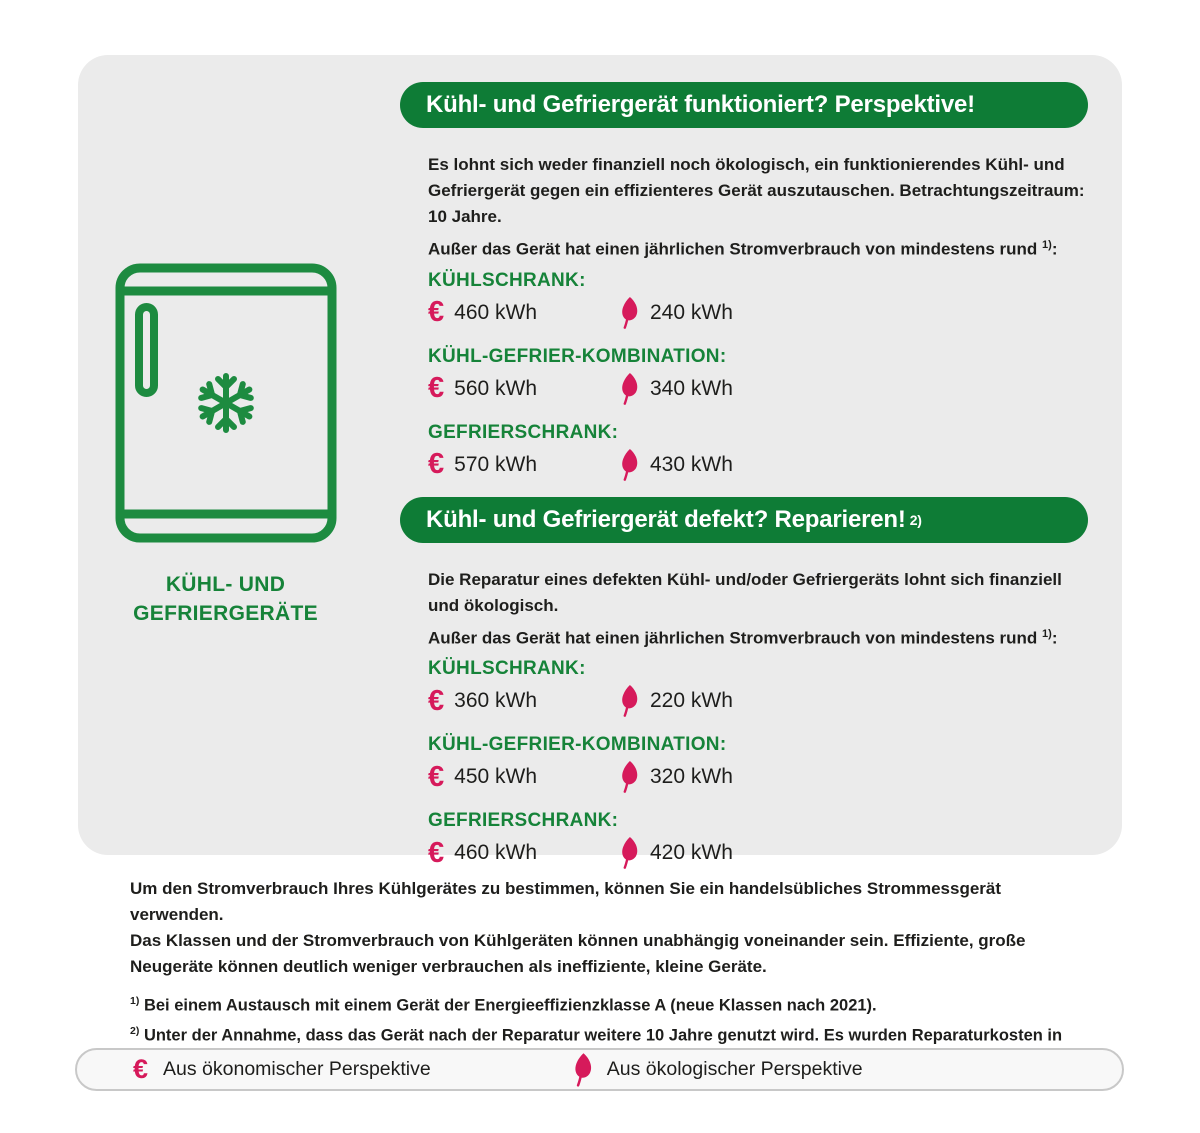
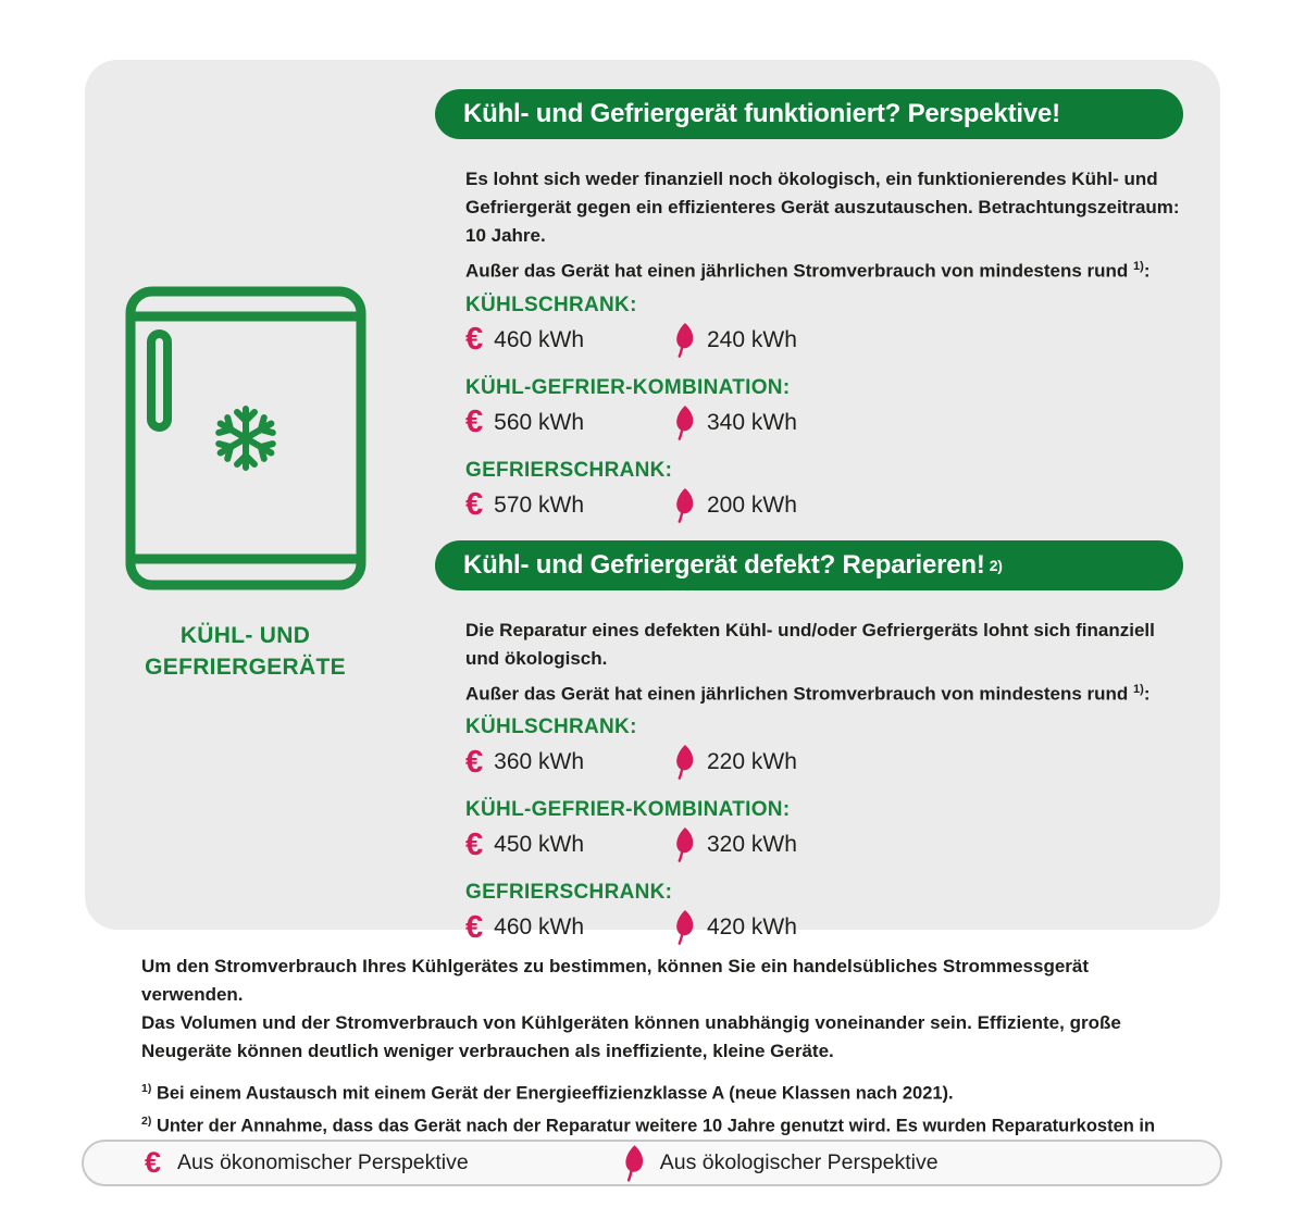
  KÜHL- UND GEFRIERGERÄTE
  Kühl- und Gefriergerät funktioniert? Perspektive!
  Es lohnt sich weder finanziell noch ökologisch, ein funktionierendes Kühl- und Gefriergerät gegen ein effizienteres Gerät auszutauschen. Betrachtungszeitraum: 10 Jahre.
  Außer das Gerät hat einen jährlichen Stromverbrauch von mindestens rund 1):
  KÜHLSCHRANK:
  €
  460 kWh
  240 kWh
  KÜHL-GEFRIER-KOMBINATION:
  €
  560 kWh
  340 kWh
  GEFRIERSCHRANK:
  €
  570 kWh
- 430 kWh
+ 200 kWh
  Kühl- und Gefriergerät defekt? Reparieren!
  2)
  Die Reparatur eines defekten Kühl- und/oder Gefriergeräts lohnt sich finanziell und ökologisch.
  Außer das Gerät hat einen jährlichen Stromverbrauch von mindestens rund 1):
  KÜHLSCHRANK:
  €
  360 kWh
  220 kWh
  KÜHL-GEFRIER-KOMBINATION:
  €
  450 kWh
  320 kWh
  GEFRIERSCHRANK:
  €
  460 kWh
  420 kWh
  Um den Stromverbrauch Ihres Kühlgerätes zu bestimmen, können Sie ein handelsübliches Strommessgerät verwenden.
- Das Klassen und der Stromverbrauch von Kühlgeräten können unabhängig voneinander sein. Effiziente, große Neugeräte können deutlich weniger verbrauchen als ineffiziente, kleine Geräte.
+ Das Volumen und der Stromverbrauch von Kühlgeräten können unabhängig voneinander sein. Effiziente, große Neugeräte können deutlich weniger verbrauchen als ineffiziente, kleine Geräte.
  1) Bei einem Austausch mit einem Gerät der Energieeffizienzklasse A (neue Klassen nach 2021).
  2) Unter der Annahme, dass das Gerät nach der Reparatur weitere 10 Jahre genutzt wird. Es wurden Reparaturkosten in
  €
  Aus ökonomischer Perspektive
  Aus ökologischer Perspektive
